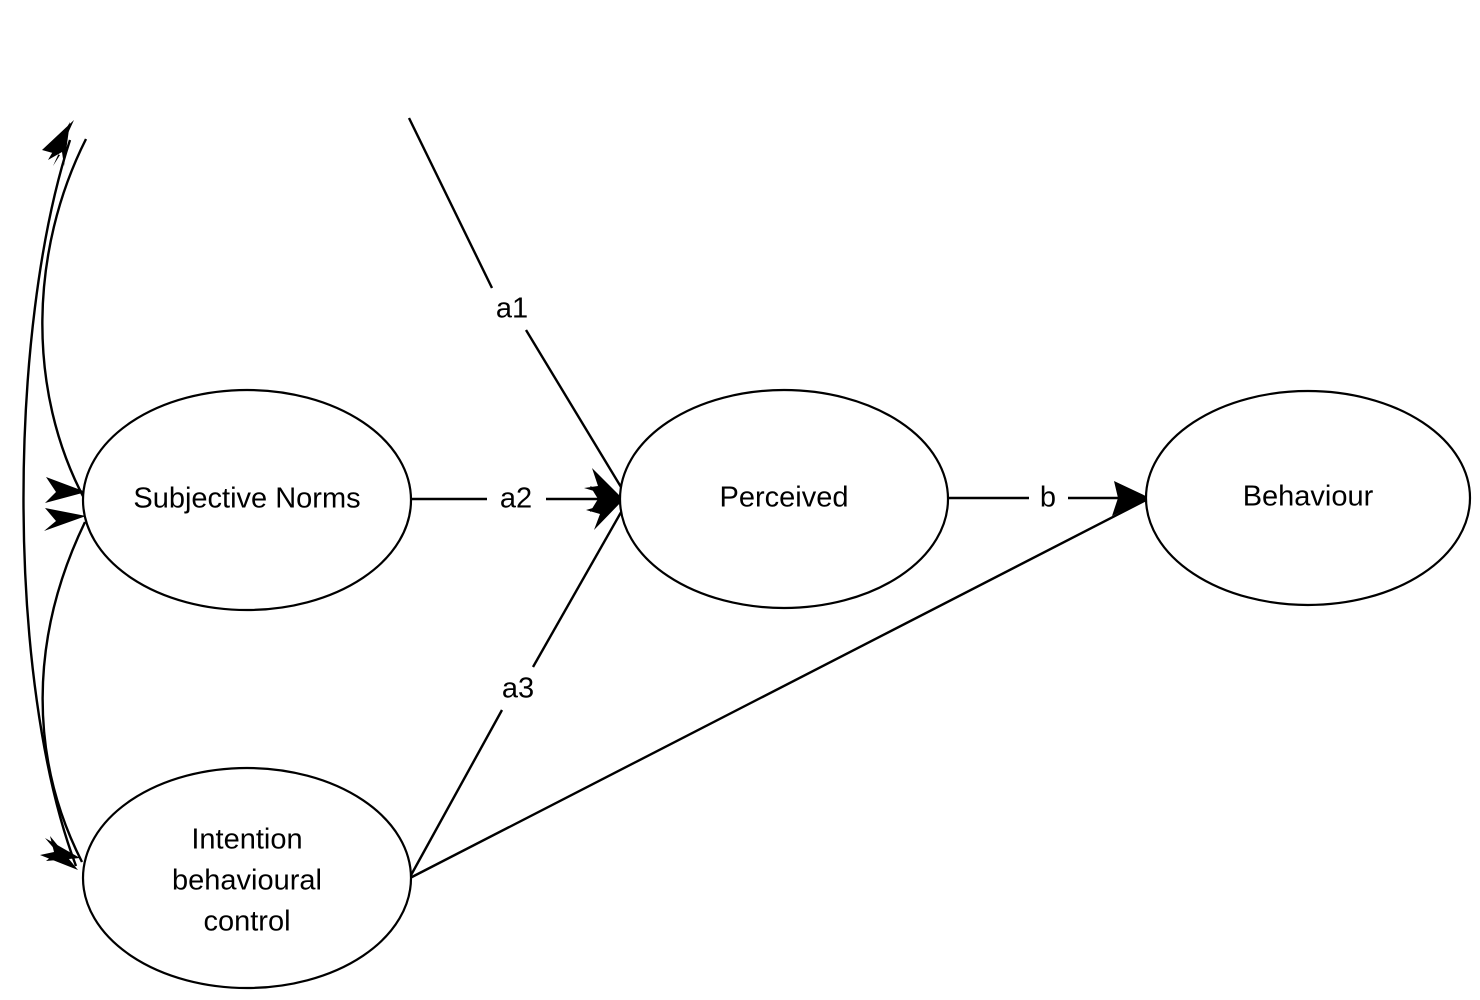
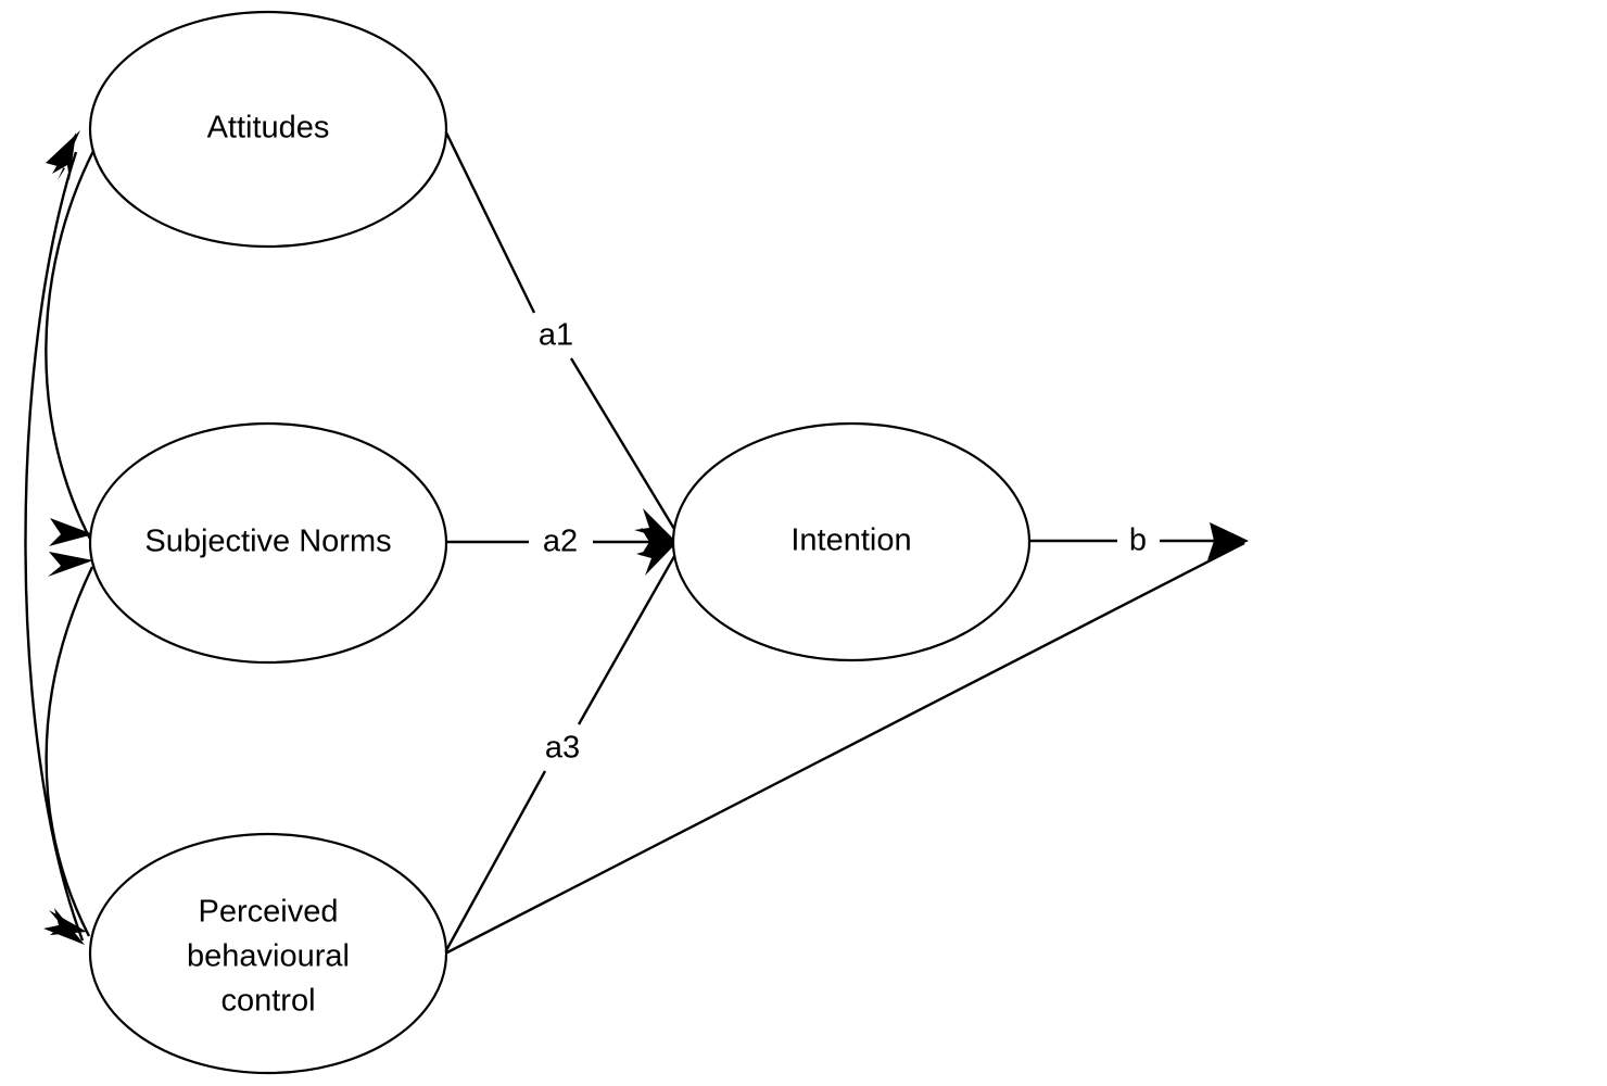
  a1
  a2
  a3
  b
+ Attitudes
  Subjective Norms
- Intention
+ Perceived
  behavioural
  control
- Perceived
+ Intention
- Behaviour
